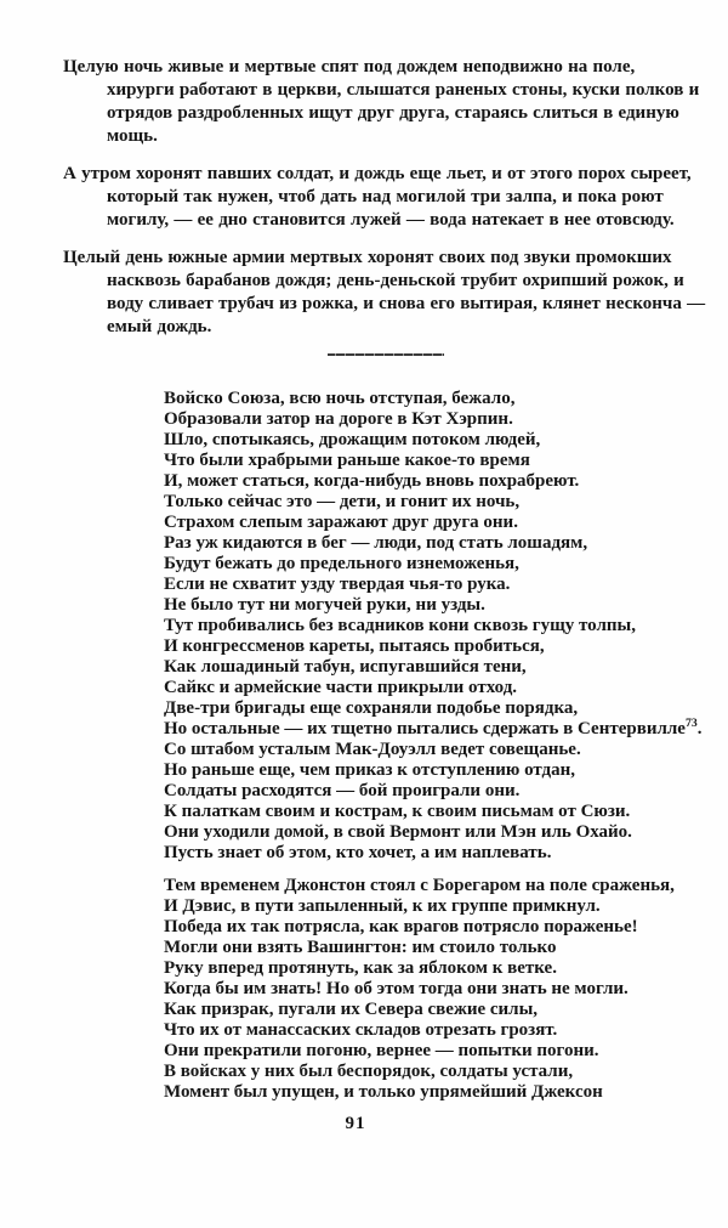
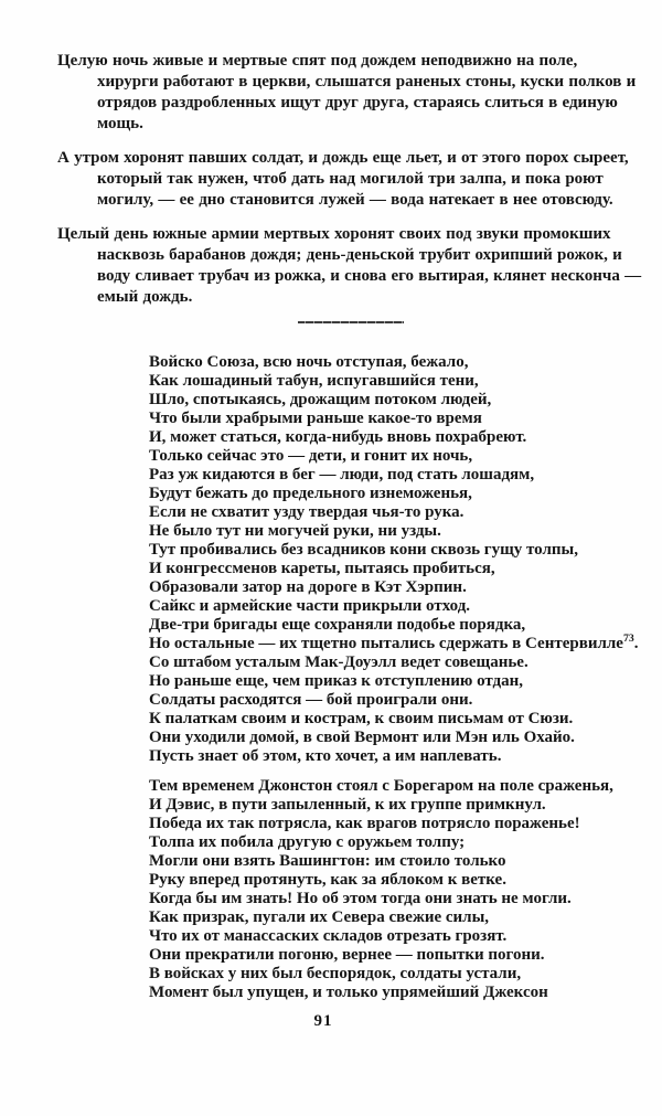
  Целую ночь живые и мертвые спят под дождем неподвижно на поле,
  хирурги работают в церкви, слышатся раненых стоны, куски полков и
  отрядов раздробленных ищут друг друга, стараясь слиться в единую
  мощь.
  А утром хоронят павших солдат, и дождь еще льет, и от этого порох сыреет,
  который так нужен, чтоб дать над могилой три залпа, и пока роют
  могилу, — ее дно становится лужей — вода натекает в нее отовсюду.
  Целый день южные армии мертвых хоронят своих под звуки промокших
  насквозь барабанов дождя; день-деньской трубит охрипший рожок, и
  воду сливает трубач из рожка, и снова его вытирая, клянет несконча —
  емый дождь.
  Войско Союза, всю ночь отступая, бежало,
- Образовали затор на дороге в Кэт Хэрпин.
+ Как лошадиный табун, испугавшийся тени,
  Шло, спотыкаясь, дрожащим потоком людей,
  Что были храбрыми раньше какое-то время
  И, может статься, когда-нибудь вновь похрабреют.
  Только сейчас это — дети, и гонит их ночь,
- Страхом слепым заражают друг друга они.
  Раз уж кидаются в бег — люди, под стать лошадям,
  Будут бежать до предельного изнеможенья,
  Если не схватит узду твердая чья-то рука.
  Не было тут ни могучей руки, ни узды.
  Тут пробивались без всадников кони сквозь гущу толпы,
  И конгрессменов кареты, пытаясь пробиться,
- Как лошадиный табун, испугавшийся тени,
+ Образовали затор на дороге в Кэт Хэрпин.
  Сайкс и армейские части прикрыли отход.
  Две-три бригады еще сохраняли подобье порядка,
  Но остальные — их тщетно пытались сдержать в Сентервилле73.
  Со штабом усталым Мак-Доуэлл ведет совещанье.
  Но раньше еще, чем приказ к отступлению отдан,
  Солдаты расходятся — бой проиграли они.
  К палаткам своим и кострам, к своим письмам от Сюзи.
  Они уходили домой, в свой Вермонт или Мэн иль Охайо.
  Пусть знает об этом, кто хочет, а им наплевать.
  Тем временем Джонстон стоял с Борегаром на поле сраженья,
  И Дэвис, в пути запыленный, к их группе примкнул.
  Победа их так потрясла, как врагов потрясло пораженье!
+ Толпа их побила другую с оружьем толпу;
  Могли они взять Вашингтон: им стоило только
  Руку вперед протянуть, как за яблоком к ветке.
  Когда бы им знать! Но об этом тогда они знать не могли.
  Как призрак, пугали их Севера свежие силы,
  Что их от манассаских складов отрезать грозят.
  Они прекратили погоню, вернее — попытки погони.
  В войсках у них был беспорядок, солдаты устали,
  Момент был упущен, и только упрямейший Джексон
  91
